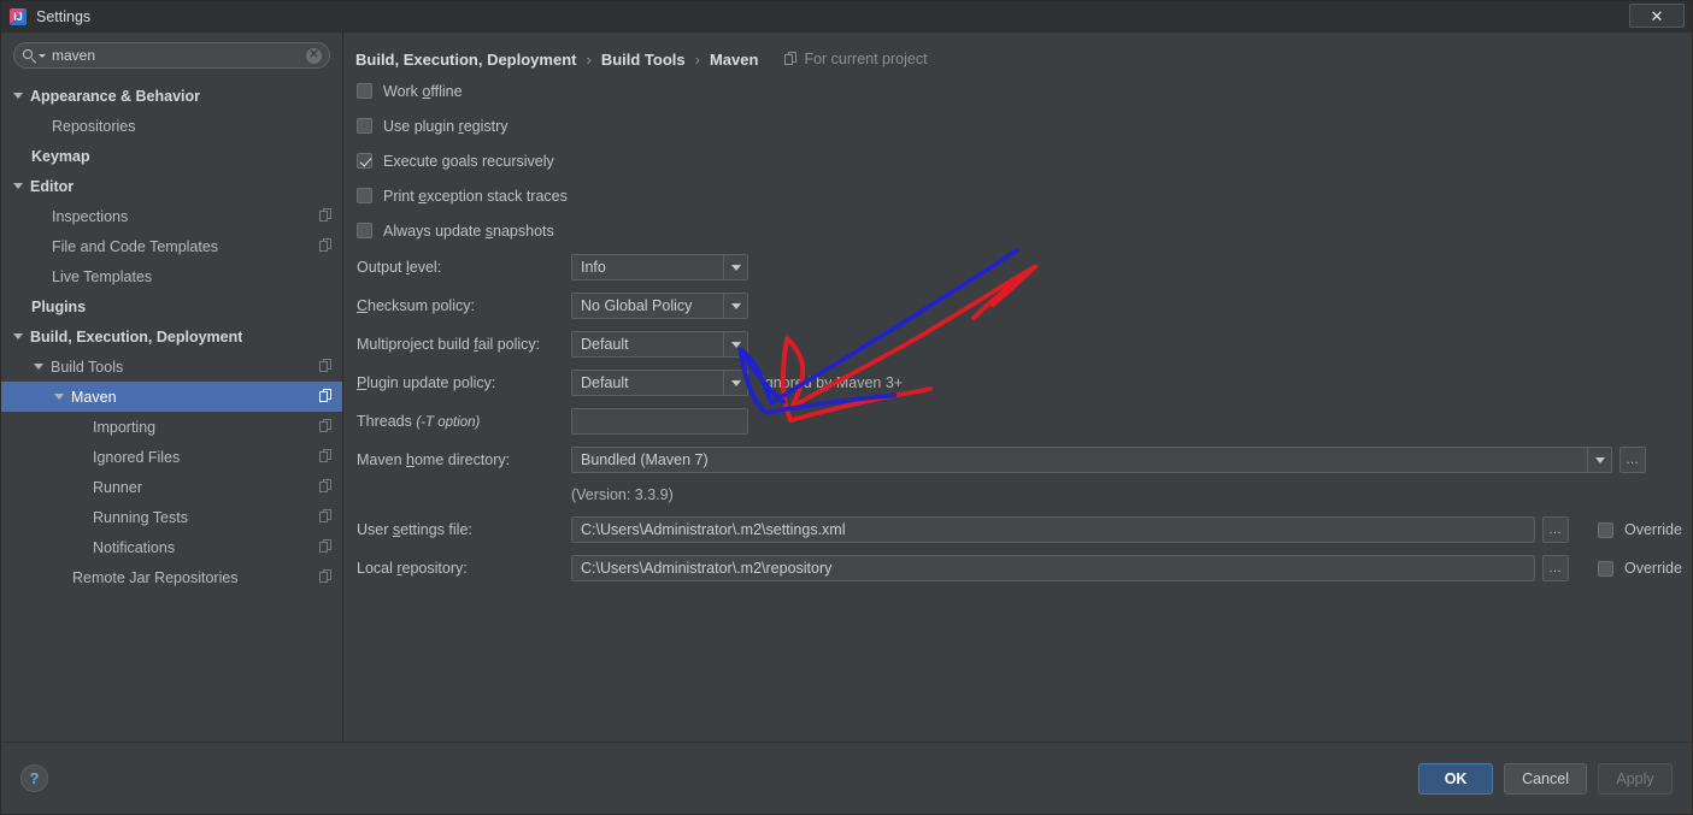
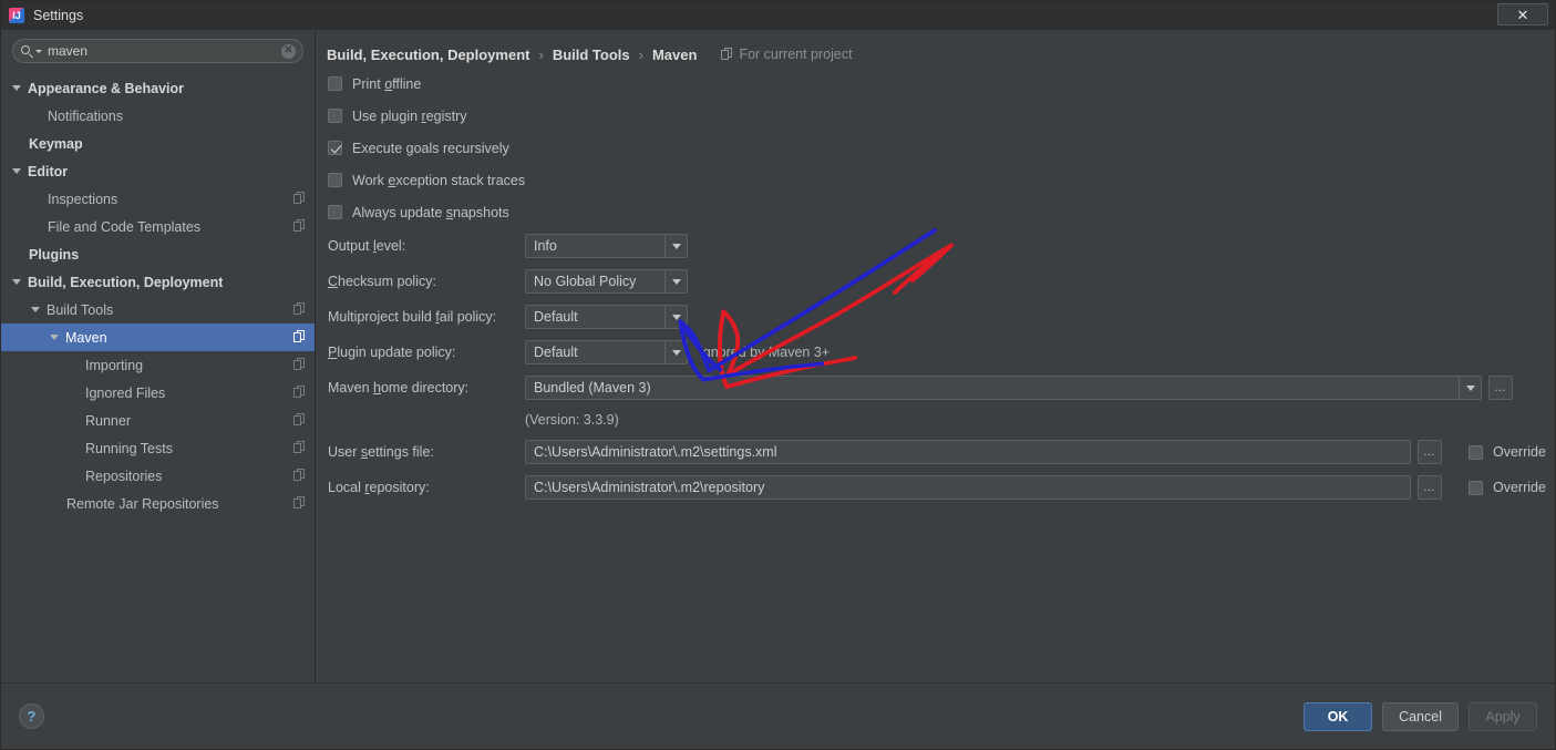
  IJ
  Settings
  ✕
  maven
  ✕
  Appearance & Behavior
- Repositories
+ Notifications
  Keymap
  Editor
  Inspections
  File and Code Templates
- Live Templates
  Plugins
  Build, Execution, Deployment
  Build Tools
  Maven
  Importing
  Ignored Files
  Runner
  Running Tests
- Notifications
+ Repositories
  Remote Jar Repositories
  Build, Execution, Deployment
  ›
  Build Tools
  ›
  Maven
  For current project
- Work offline
+ Print offline
  Use plugin registry
  Execute goals recursively
- Print exception stack traces
+ Work exception stack traces
  Always update snapshots
  Output level:
  Info
  Checksum policy:
  No Global Policy
  Multiproject build fail policy:
  Default
  Plugin update policy:
  Default
  gnor by Maven 3+
- Threads (-T option)
  Maven home directory:
- Bundled (Maven 7)
+ Bundled (Maven 3)
  …
  (Version: 3.3.9)
  User settings file:
  C:\Users\Administrator\.m2\settings.xml
  …
  Override
  Local repository:
  C:\Users\Administrator\.m2\repository
  …
  Override
  ?
  OK
  Cancel
  Apply
